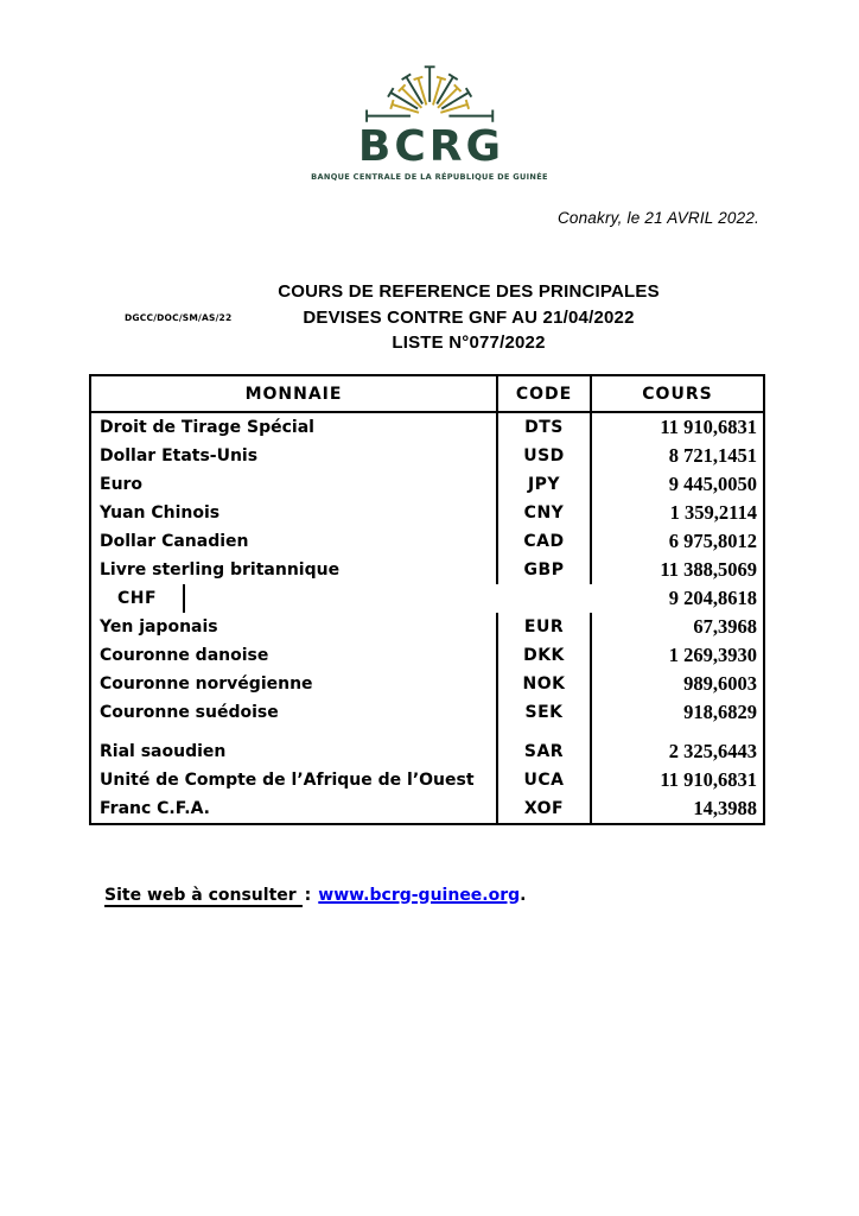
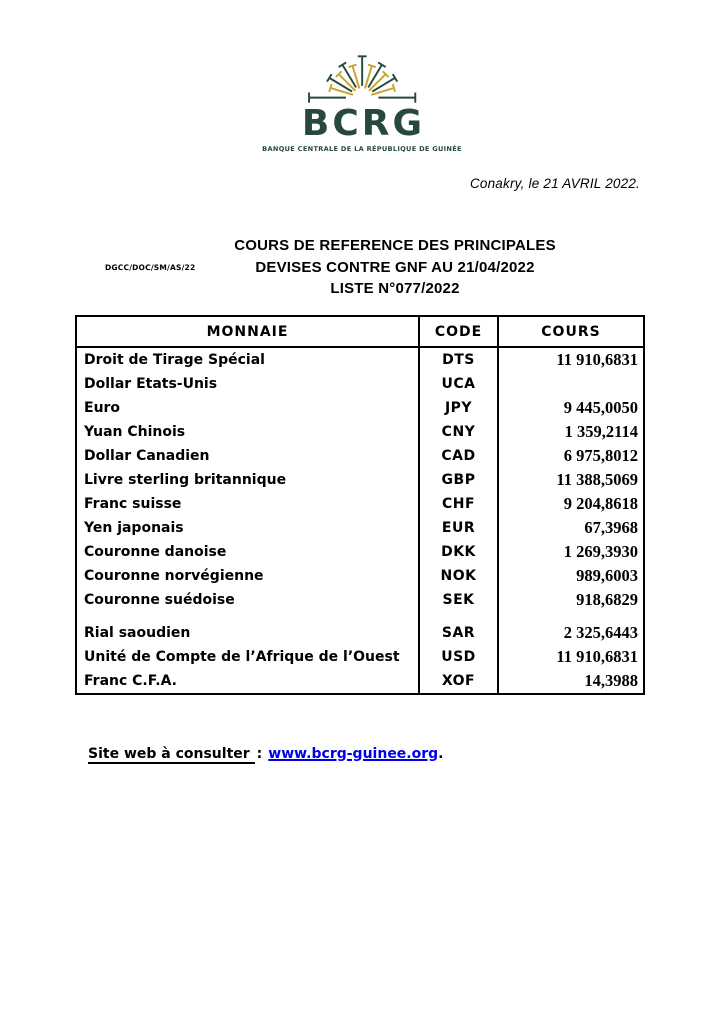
  BCRG
  BANQUE CENTRALE DE LA RÉPUBLIQUE DE GUINÉE
  Conakry, le 21 AVRIL 2022.
  DGCC/DOC/SM/AS/22
  COURS DE REFERENCE DES PRINCIPALES
  DEVISES CONTRE GNF AU 21/04/2022
  LISTE N°077/2022
  MONNAIE
  CODE
  COURS
  Droit de Tirage Spécial
  DTS
  11 910,6831
  Dollar Etats-Unis
- USD
+ UCA
- 8 721,1451
  Euro
  JPY
  9 445,0050
  Yuan Chinois
  CNY
  1 359,2114
  Dollar Canadien
  CAD
  6 975,8012
  Livre sterling britannique
  GBP
  11 388,5069
+ Franc suisse
  CHF
  9 204,8618
  Yen japonais
  EUR
  67,3968
  Couronne danoise
  DKK
  1 269,3930
  Couronne norvégienne
  NOK
  989,6003
  Couronne suédoise
  SEK
  918,6829
  Rial saoudien
  SAR
  2 325,6443
  Unité de Compte de l’Afrique de l’Ouest
- UCA
+ USD
  11 910,6831
  Franc C.F.A.
  XOF
  14,3988
  Site web à consulter
  :
  www.bcrg-guinee.org
  .
